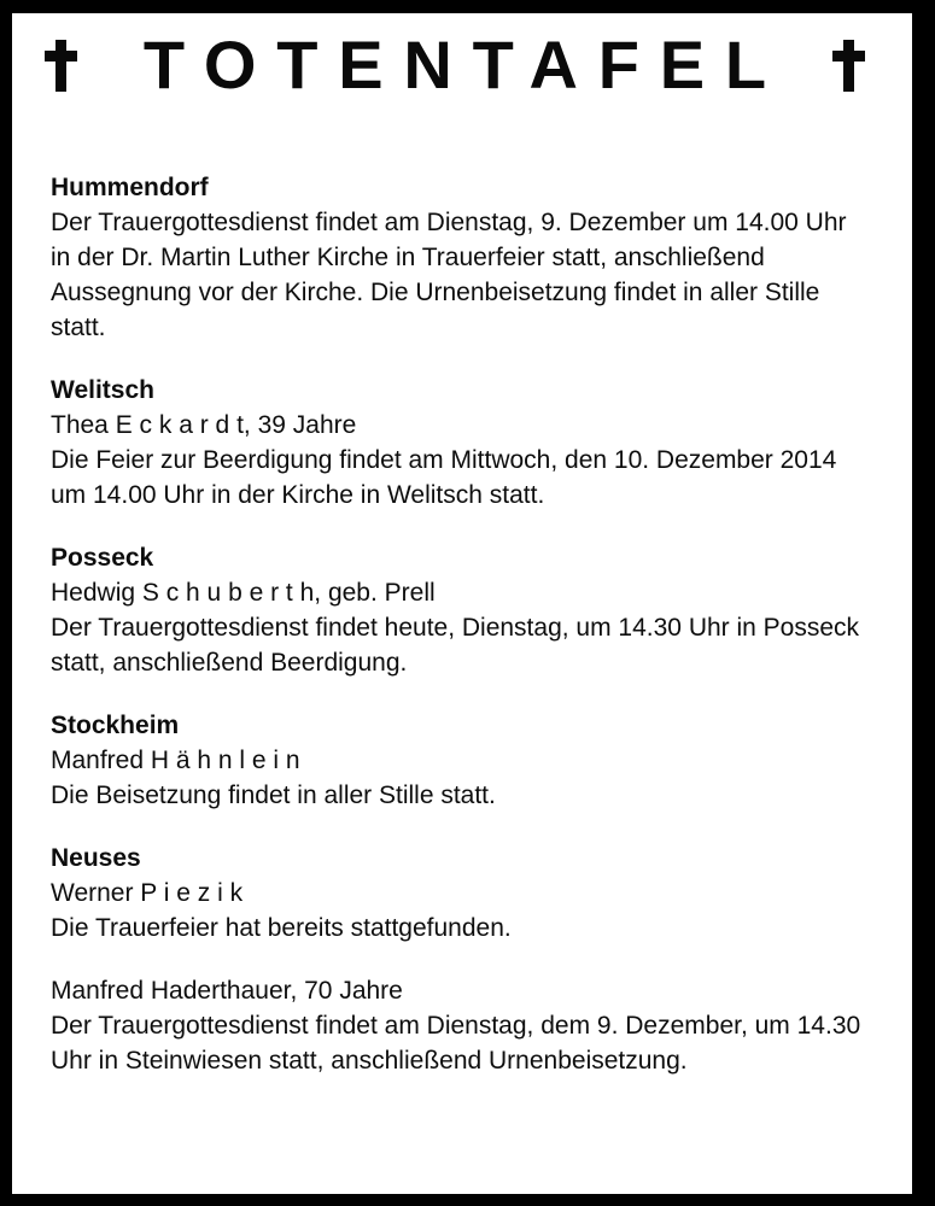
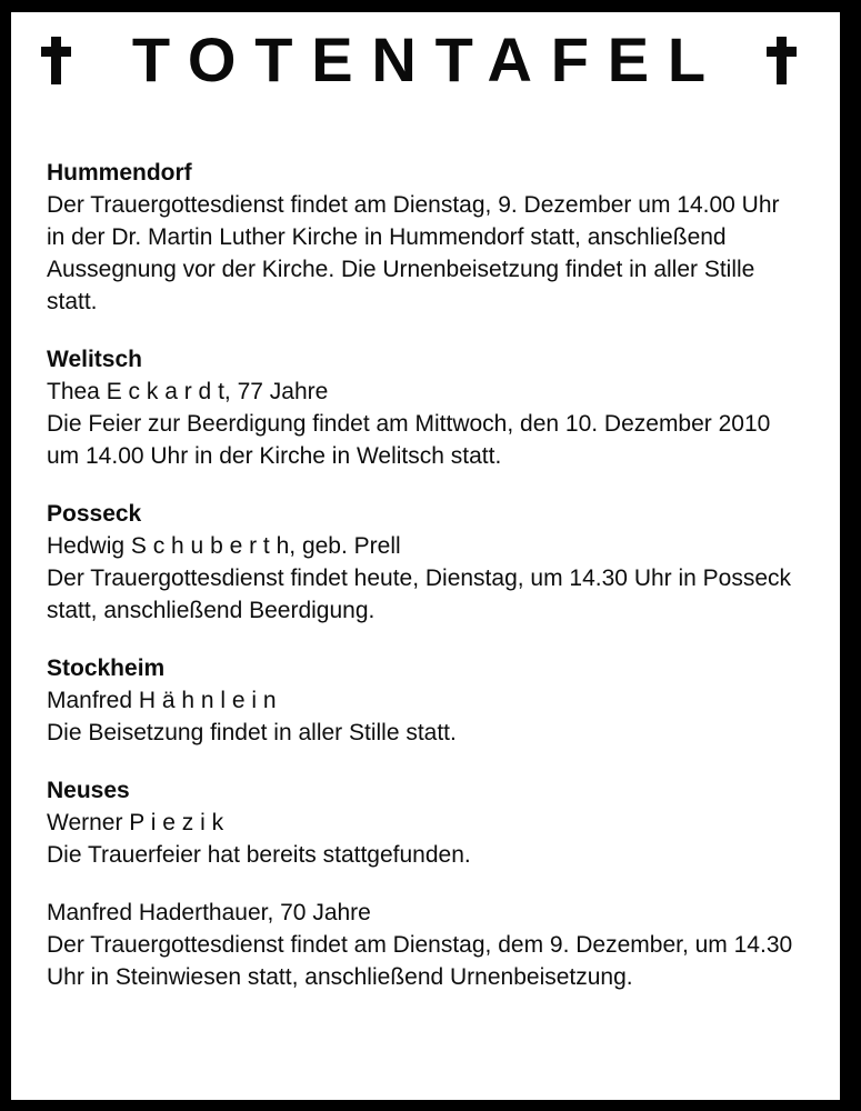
  TOTENTAFEL
  Hummendorf
  Der Trauergottesdienst findet am Dienstag, 9. Dezember um 14.00 Uhr
- in der Dr. Martin Luther Kirche in Trauerfeier statt, anschließend
+ in der Dr. Martin Luther Kirche in Hummendorf statt, anschließend
  Aussegnung vor der Kirche. Die Urnenbeisetzung findet in aller Stille
  statt.
  Welitsch
- Thea E c k a r d t, 39 Jahre
+ Thea E c k a r d t, 77 Jahre
- Die Feier zur Beerdigung findet am Mittwoch, den 10. Dezember 2014
+ Die Feier zur Beerdigung findet am Mittwoch, den 10. Dezember 2010
  um 14.00 Uhr in der Kirche in Welitsch statt.
  Posseck
  Hedwig S c h u b e r t h, geb. Prell
  Der Trauergottesdienst findet heute, Dienstag, um 14.30 Uhr in Posseck
  statt, anschließend Beerdigung.
  Stockheim
  Manfred H ä h n l e i n
  Die Beisetzung findet in aller Stille statt.
  Neuses
  Werner P i e z i k
  Die Trauerfeier hat bereits stattgefunden.
  Manfred Haderthauer, 70 Jahre
  Der Trauergottesdienst findet am Dienstag, dem 9. Dezember, um 14.30
  Uhr in Steinwiesen statt, anschließend Urnenbeisetzung.
